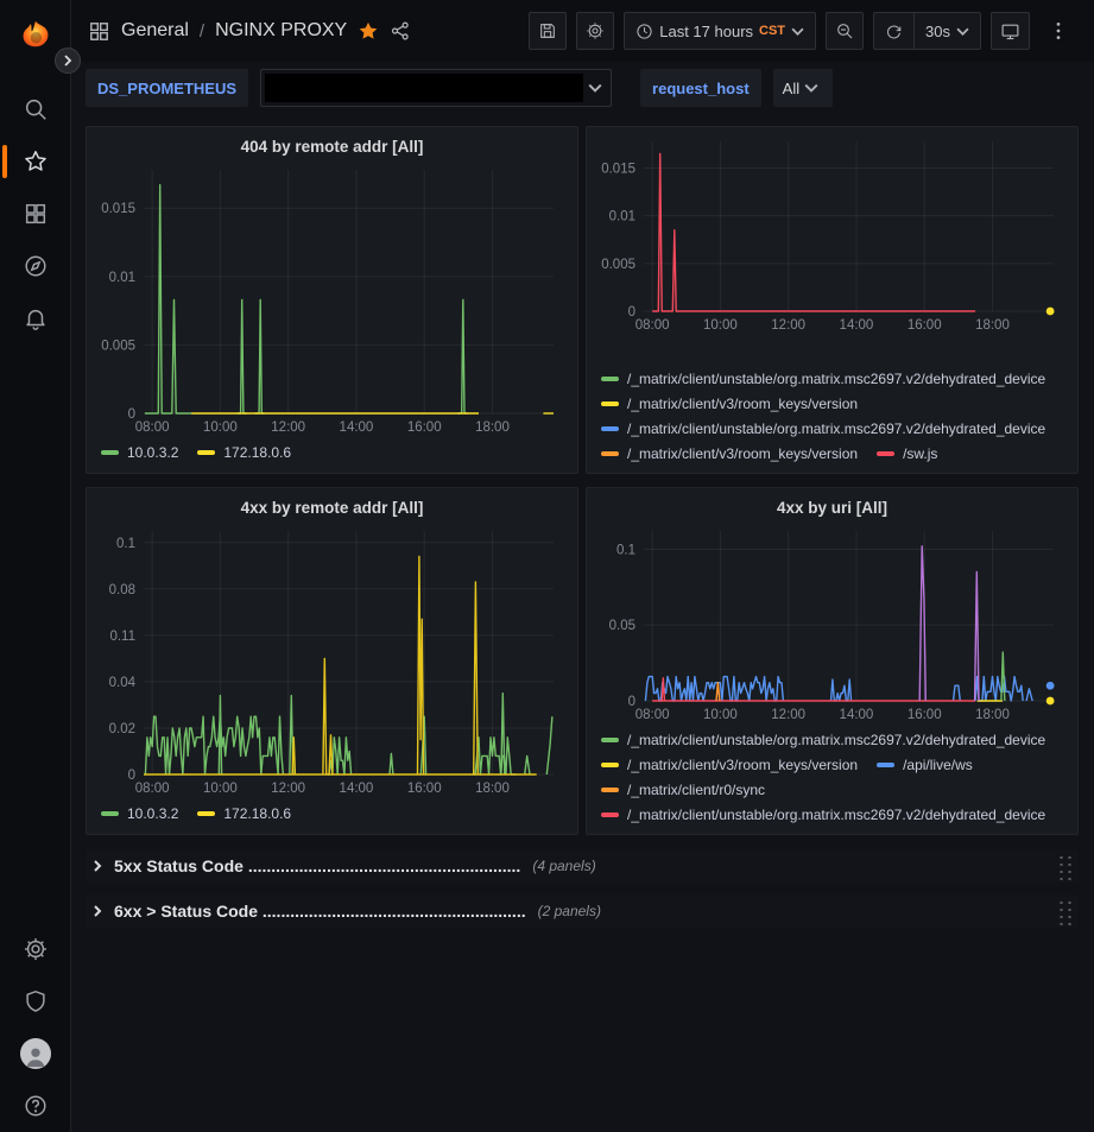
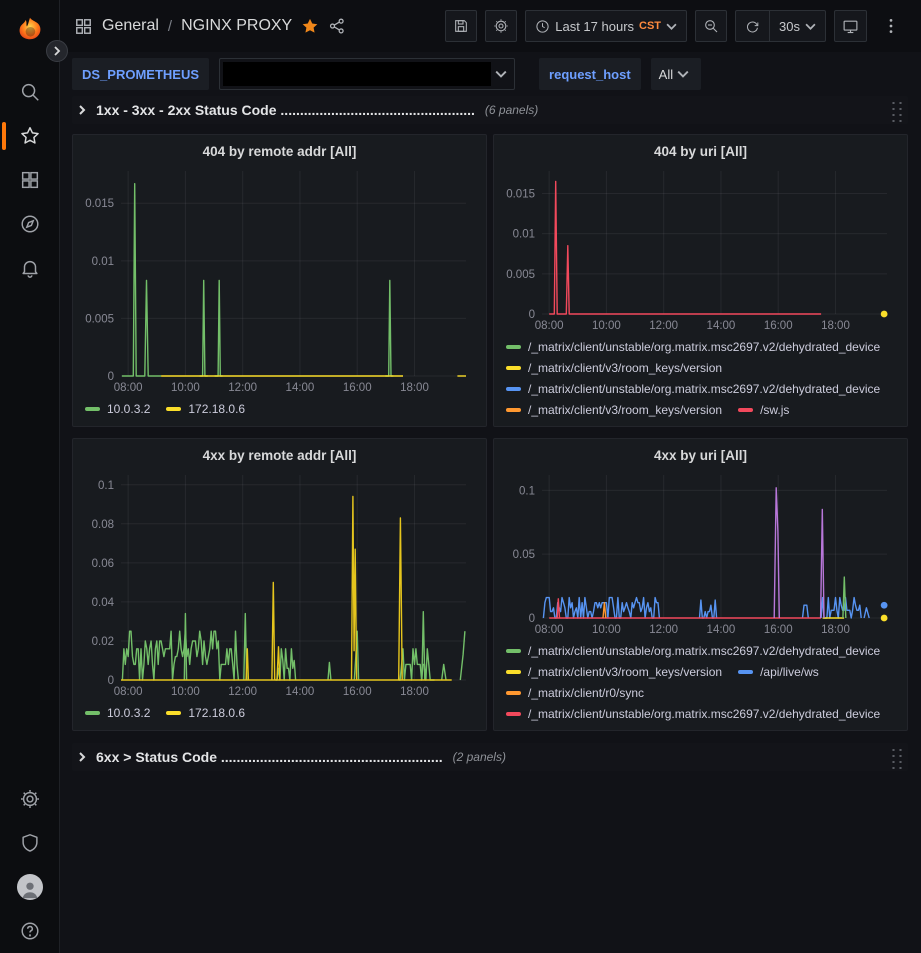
  General
  /
  NGINX PROXY
  Last 17 hours
  CST
  30s
  DS_PROMETHEUS
  request_host
  All
+ 1xx - 3xx - 2xx Status Code ..................................................
+ (6 panels)
  404 by remote addr [All]
  08:00
  10:00
  12:00
  14:00
  16:00
  18:00
  0
  0.005
  0.01
  0.015
  10.0.3.2
  172.18.0.6
+ 404 by uri [All]
  08:00
  10:00
  12:00
  14:00
  16:00
  18:00
  0
  0.005
  0.01
  0.015
  /_matrix/client/unstable/org.matrix.msc2697.v2/dehydrated_device
  /_matrix/client/v3/room_keys/version
  /_matrix/client/unstable/org.matrix.msc2697.v2/dehydrated_device
  /_matrix/client/v3/room_keys/version
  /sw.js
  4xx by remote addr [All]
  08:00
  10:00
  12:00
  14:00
  16:00
  18:00
  0
  0.02
  0.04
- 0.11
+ 0.06
  0.08
  0.1
  10.0.3.2
  172.18.0.6
  4xx by uri [All]
  08:00
  10:00
  12:00
  14:00
  16:00
  18:00
  0
  0.05
  0.1
  /_matrix/client/unstable/org.matrix.msc2697.v2/dehydrated_device
  /_matrix/client/v3/room_keys/version
  /api/live/ws
  /_matrix/client/r0/sync
  /_matrix/client/unstable/org.matrix.msc2697.v2/dehydrated_device
- 5xx Status Code ...........................................................
- (4 panels)
  6xx > Status Code .........................................................
  (2 panels)
